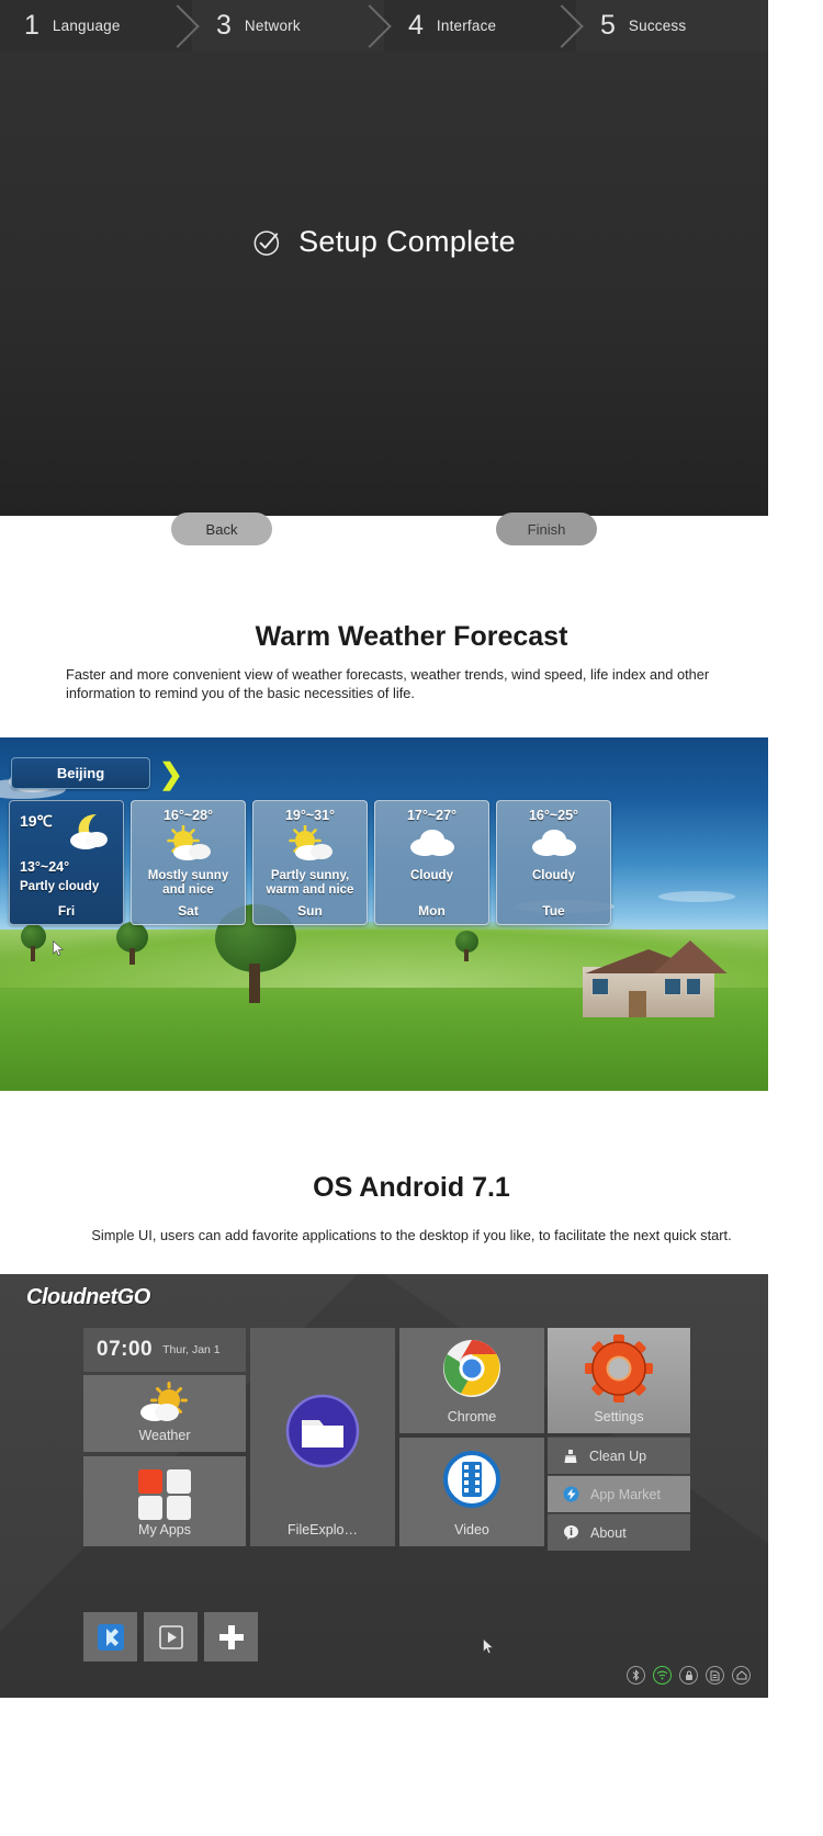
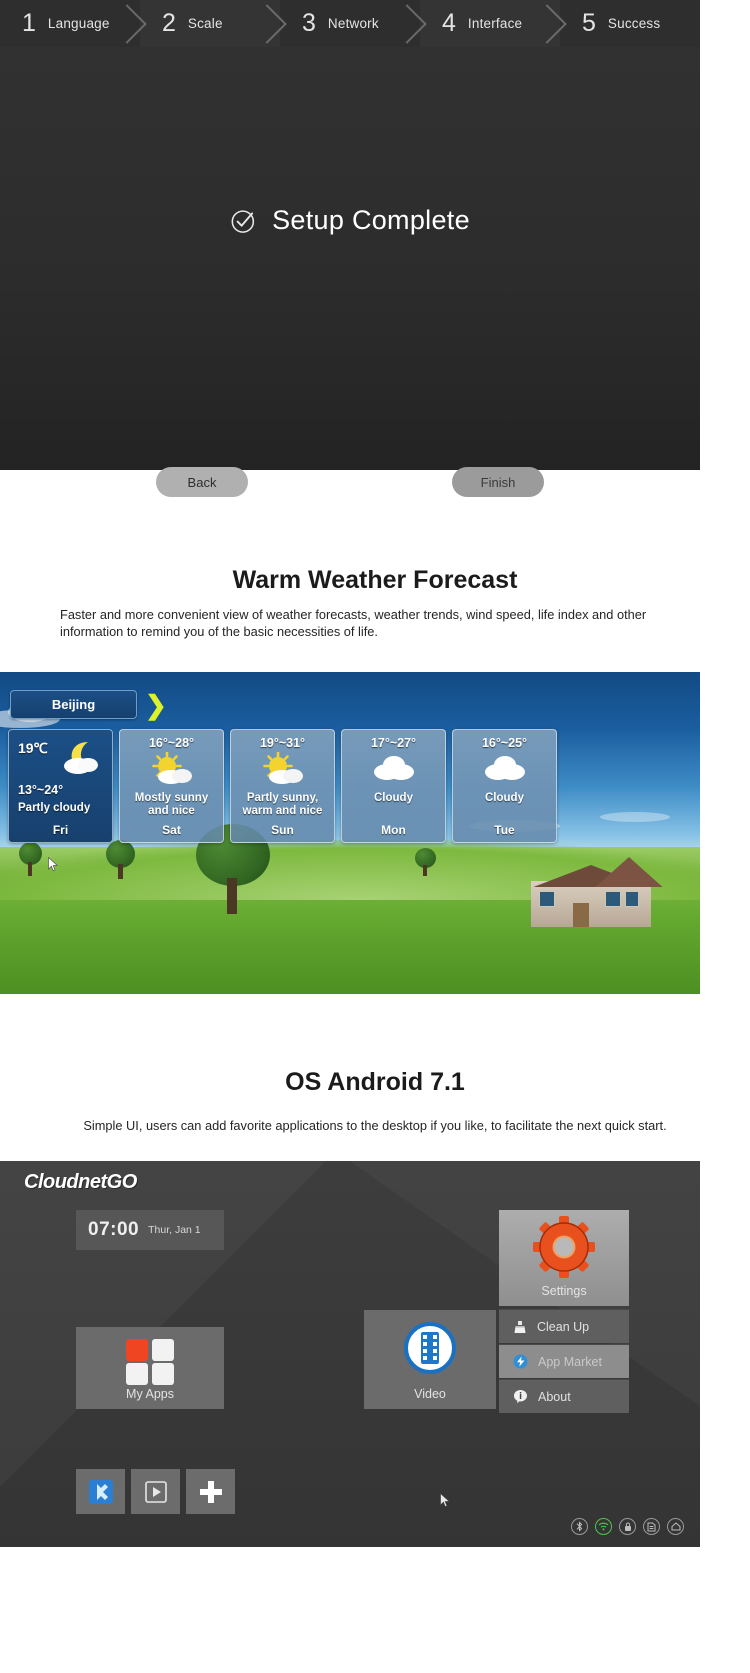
  1
  Language
+ 2
+ Scale
  3
  Network
  4
  Interface
  5
  Success
  Setup Complete
  Back
  Finish
  Warm Weather Forecast
  Faster and more convenient view of weather forecasts, weather trends, wind speed, life index and other information to remind you of the basic necessities of life.
  Beijing
  ❯
  19℃
  13°~24°
  Partly cloudy
  Fri
  16°~28°
  Mostly sunny and nice
  Sat
  19°~31°
  Partly sunny, warm and nice
  Sun
  17°~27°
  Cloudy
  Mon
  16°~25°
  Cloudy
  Tue
  OS Android 7.1
  Simple UI, users can add favorite applications to the desktop if you like, to facilitate the next quick start.
  CloudnetGO
  07:00
  Thur, Jan 1
- Weather
  My Apps
- FileExplo…
- Chrome
  Video
  Settings
  Clean Up
  App Market
  About
